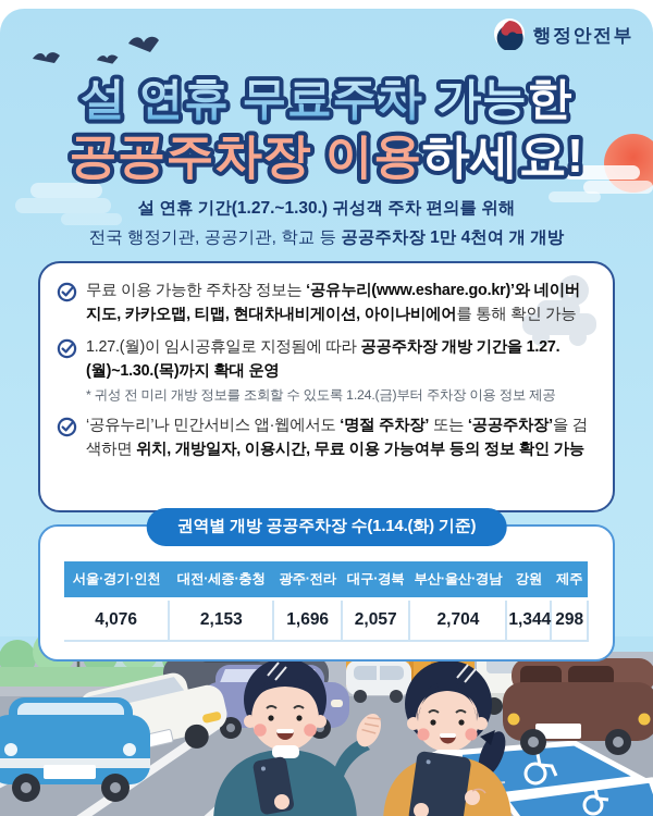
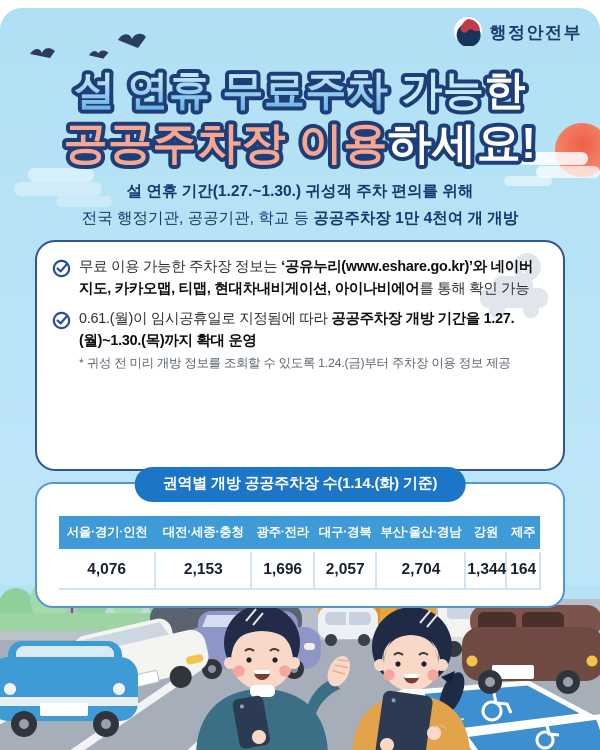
  행정안전부
  설 연휴 무료주차 가능한
  공공주차장 이용하세요!
  설 연휴 기간(1.27.~1.30.) 귀성객 주차 편의를 위해
  전국 행정기관, 공공기관, 학교 등 공공주차장 1만 4천여 개 개방
  P
  무료 이용 가능한 주차장 정보는 ‘공유누리(www.eshare.go.kr)’와 네이버 지도, 카카오맵, 티맵, 현대차내비게이션, 아이나비에어를 통해 확인 가능
- 1.27.(월)이 임시공휴일로 지정됨에 따라 공공주차장 개방 기간을 1.27.(월)~1.30.(목)까지 확대 운영
+ 0.61.(월)이 임시공휴일로 지정됨에 따라 공공주차장 개방 기간을 1.27.(월)~1.30.(목)까지 확대 운영
  * 귀성 전 미리 개방 정보를 조회할 수 있도록 1.24.(금)부터 주차장 이용 정보 제공
- ‘공유누리’나 민간서비스 앱·웹에서도 ‘명절 주차장’ 또는 ‘공공주차장’을 검색하면 위치, 개방일자, 이용시간, 무료 이용 가능여부 등의 정보 확인 가능
  권역별 개방 공공주차장 수(1.14.(화) 기준)
  서울·경기·인천	대전·세종·충청	광주·전라	대구·경북	부산·울산·경남	강원	제주
- 4,076	2,153	1,696	2,057	2,704	1,344	298
+ 4,076	2,153	1,696	2,057	2,704	1,344	164
